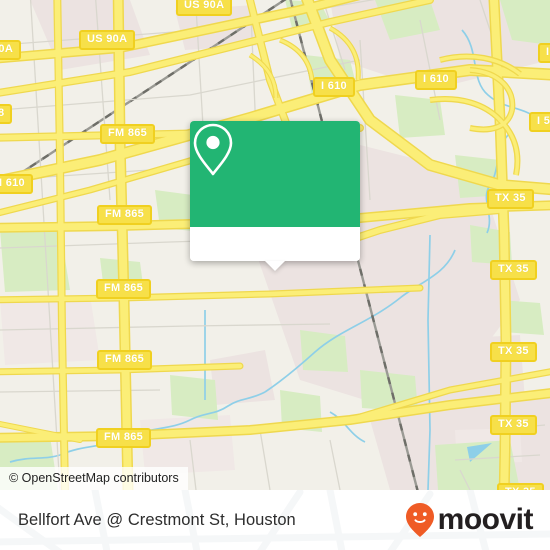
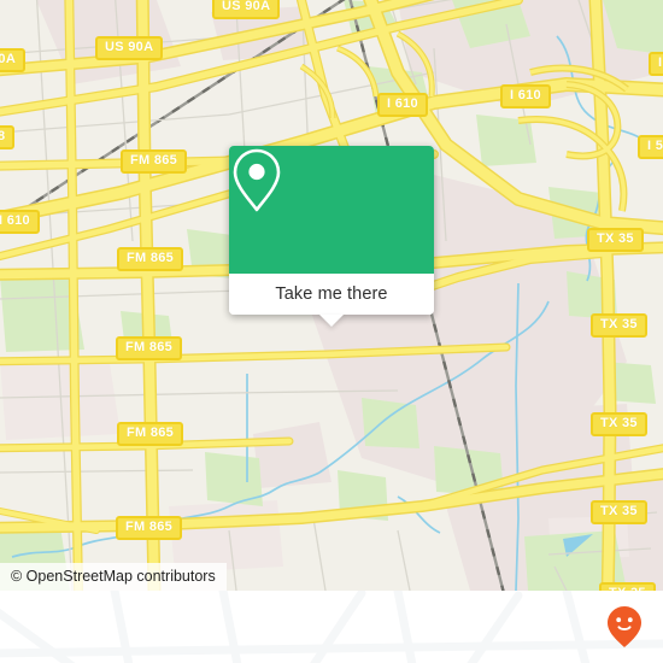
  US 90A
  US 90A
  I 610
  I 610
  I
  I 5
  8
  FM 865
  I 610
  FM 865
  TX 35
  FM 865
  TX 35
  FM 865
  TX 35
  FM 865
  TX 35
+ Take me there
  © OpenStreetMap contributors
- Bellfort Ave @ Crestmont St, Houston
- moovit
